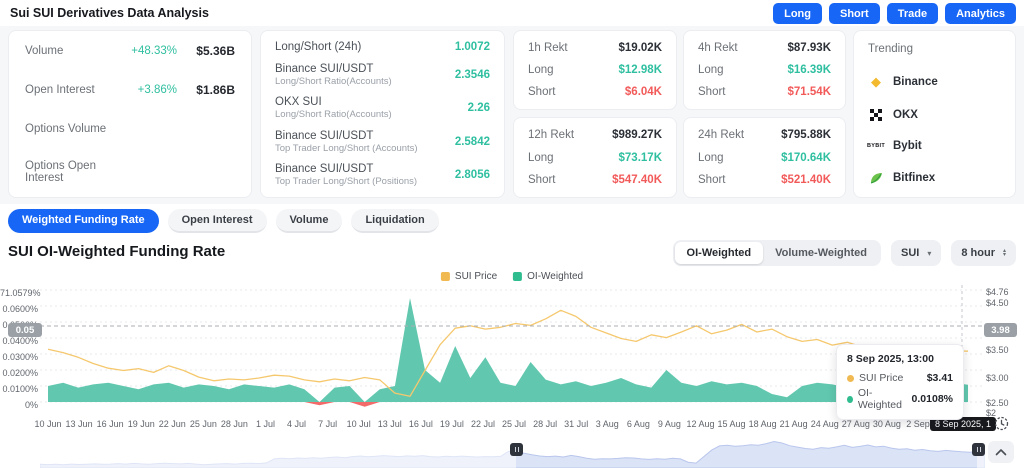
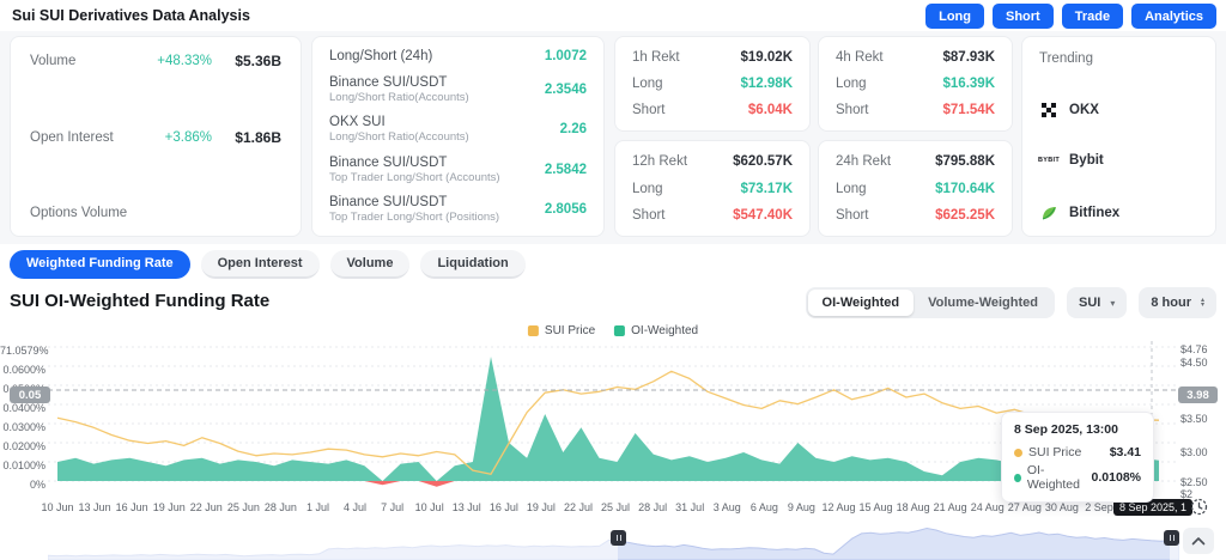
  Sui SUI Derivatives Data Analysis
  Long
  Short
  Trade
  Analytics
  Volume
  +48.33%
  $5.36B
  Open Interest
  +3.86%
  $1.86B
  Options Volume
- Options Open Interest
  Long/Short (24h)
  1.0072
  Binance SUI/USDT
  Long/Short Ratio(Accounts)
  2.3546
  OKX SUI
  Long/Short Ratio(Accounts)
  2.26
  Binance SUI/USDT
  Top Trader Long/Short (Accounts)
  2.5842
  Binance SUI/USDT
  Top Trader Long/Short (Positions)
  2.8056
  1h Rekt
  $19.02K
  Long
  $12.98K
  Short
  $6.04K
  4h Rekt
  $87.93K
  Long
  $16.39K
  Short
  $71.54K
  12h Rekt
- $989.27K
+ $620.57K
  Long
  $73.17K
  Short
  $547.40K
  24h Rekt
  $795.88K
  Long
  $170.64K
  Short
- $521.40K
+ $625.25K
  Trending
- ◆
- Binance
  OKX
  Bybit
  Bitfinex
  Weighted Funding Rate
  Open Interest
  Volume
  Liquidation
  SUI OI-Weighted Funding Rate
  OI-Weighted
  Volume-Weighted
  SUI
  ▾
  8 hour
  SUI Price
  OI-Weighted
  0.05
  3.98
  8 Sep 2025, 1
  8 Sep 2025, 13:00
  SUI Price
  $3.41
  OI-Weighted
  0.0108%
  71.0579%
  0.0600%
  0.0400%
  0.0300%
  0.0200%
  0.0100%
  0%
  $4.76
  $4.50
  $3.50
  $3.00
  $2.50
  $2
  10 Jun
  13 Jun
  16 Jun
  19 Jun
  22 Jun
  25 Jun
  28 Jun
  1 Jul
  4 Jul
  7 Jul
  10 Jul
  13 Jul
  16 Jul
  19 Jul
  22 Jul
  25 Jul
  28 Jul
  31 Jul
  3 Aug
  6 Aug
  9 Aug
  12 Aug
  15 Aug
  18 Aug
  21 Aug
  24 Aug
  27 Aug
  30 Aug
  2 Sep
